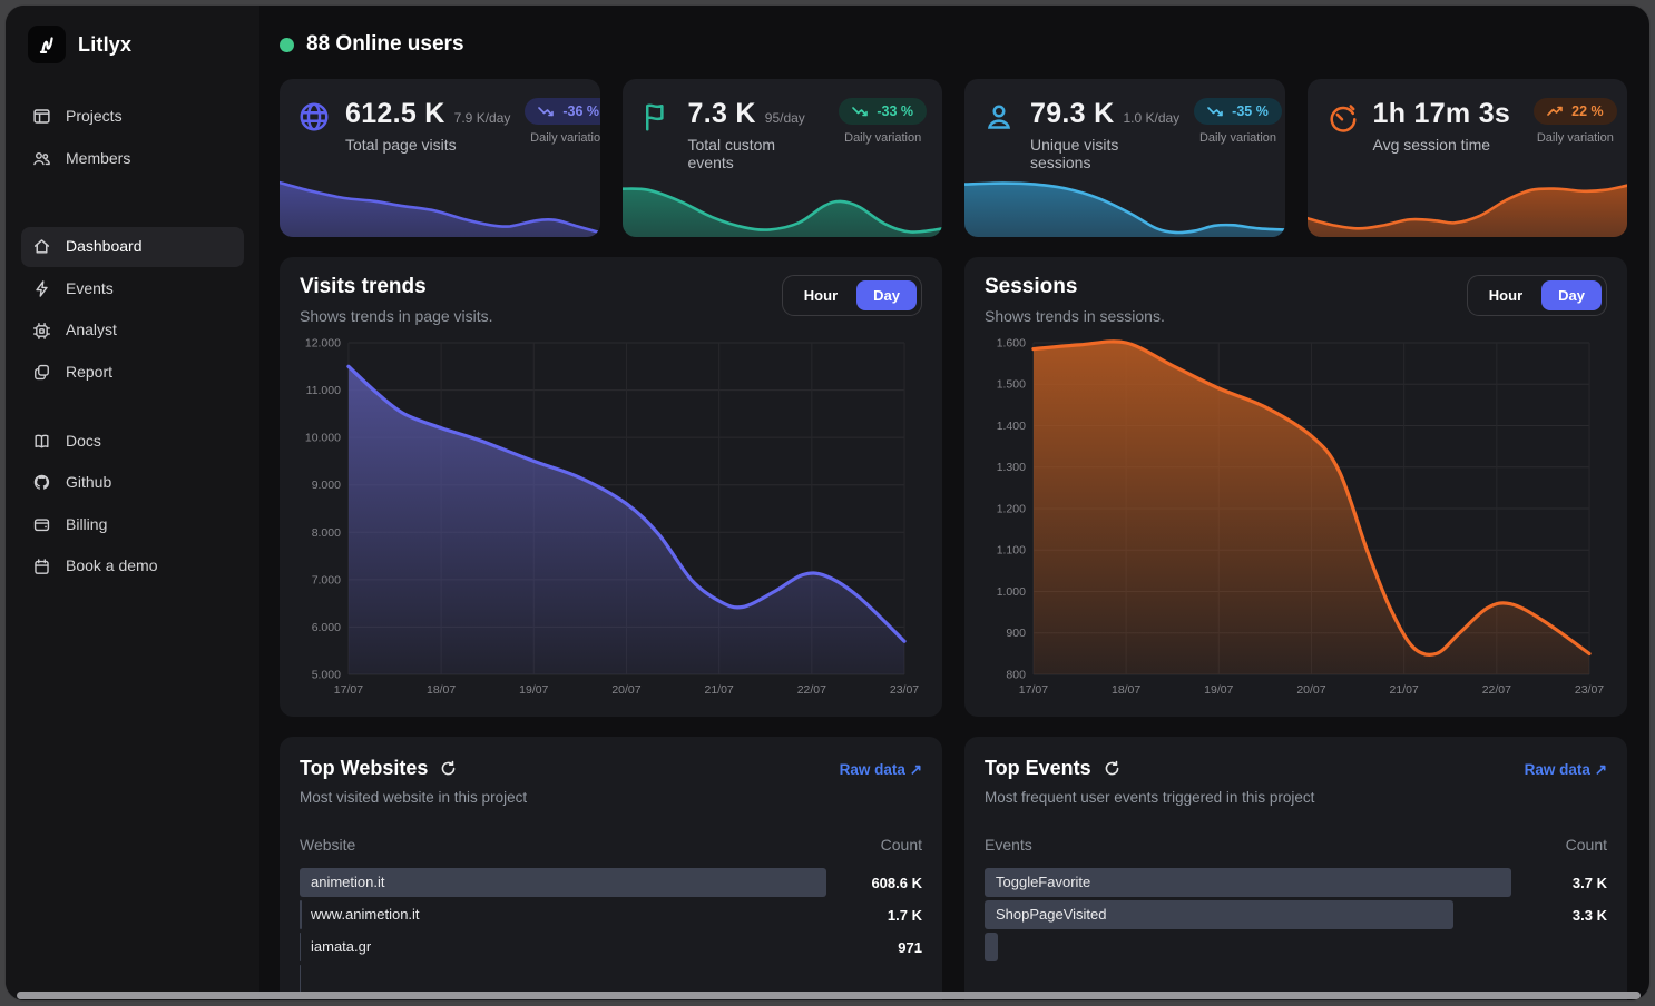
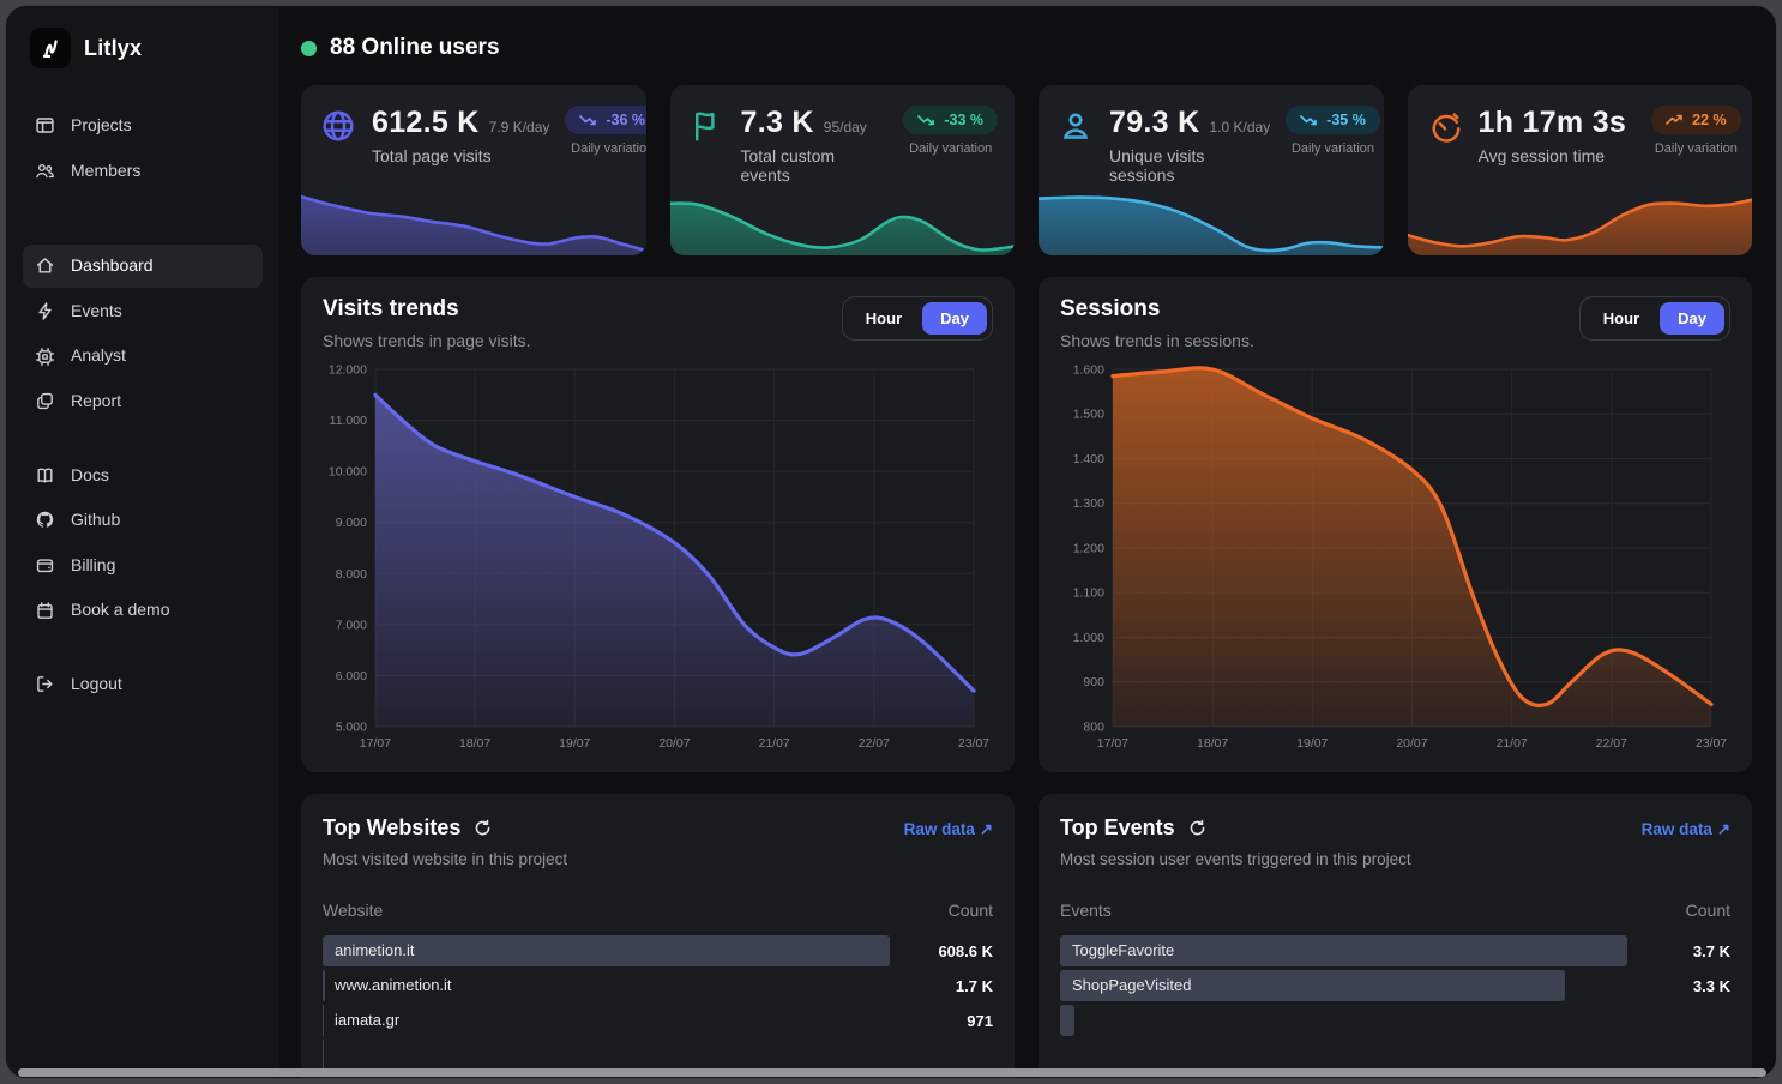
  Litlyx
  Projects
  Members
  Dashboard
  Events
  Analyst
  Report
  Docs
  Github
  Billing
  Book a demo
+ Logout
  88 Online users
  612.5 K
  7.9 K/day
  Total page visits
  -36 %
  Daily variatio
  7.3 K
  95/day
  Total custom events
  -33 %
  Daily variation
  79.3 K
  1.0 K/day
  Unique visits sessions
  -35 %
  Daily variation
  1h 17m 3s
  Avg session time
  22 %
  Daily variation
  Visits trends
  Shows trends in page visits.
  Hour
  Day
  5.000
  6.000
  7.000
  8.000
  9.000
  10.000
  11.000
  12.000
  17/07
  18/07
  19/07
  20/07
  21/07
  22/07
  23/07
  Sessions
  Shows trends in sessions.
  Hour
  Day
  800
  900
  1.000
  1.100
  1.200
  1.300
  1.400
  1.500
  1.600
  17/07
  18/07
  19/07
  20/07
  21/07
  22/07
  23/07
  Top Websites
  Most visited website in this project
  Raw data ↗
  Website
  Count
  animetion.it
  608.6 K
  www.animetion.it
  1.7 K
  iamata.gr
  971
  Top Events
- Most frequent user events triggered in this project
+ Most session user events triggered in this project
  Raw data ↗
  Events
  Count
  ToggleFavorite
  3.7 K
  ShopPageVisited
  3.3 K
